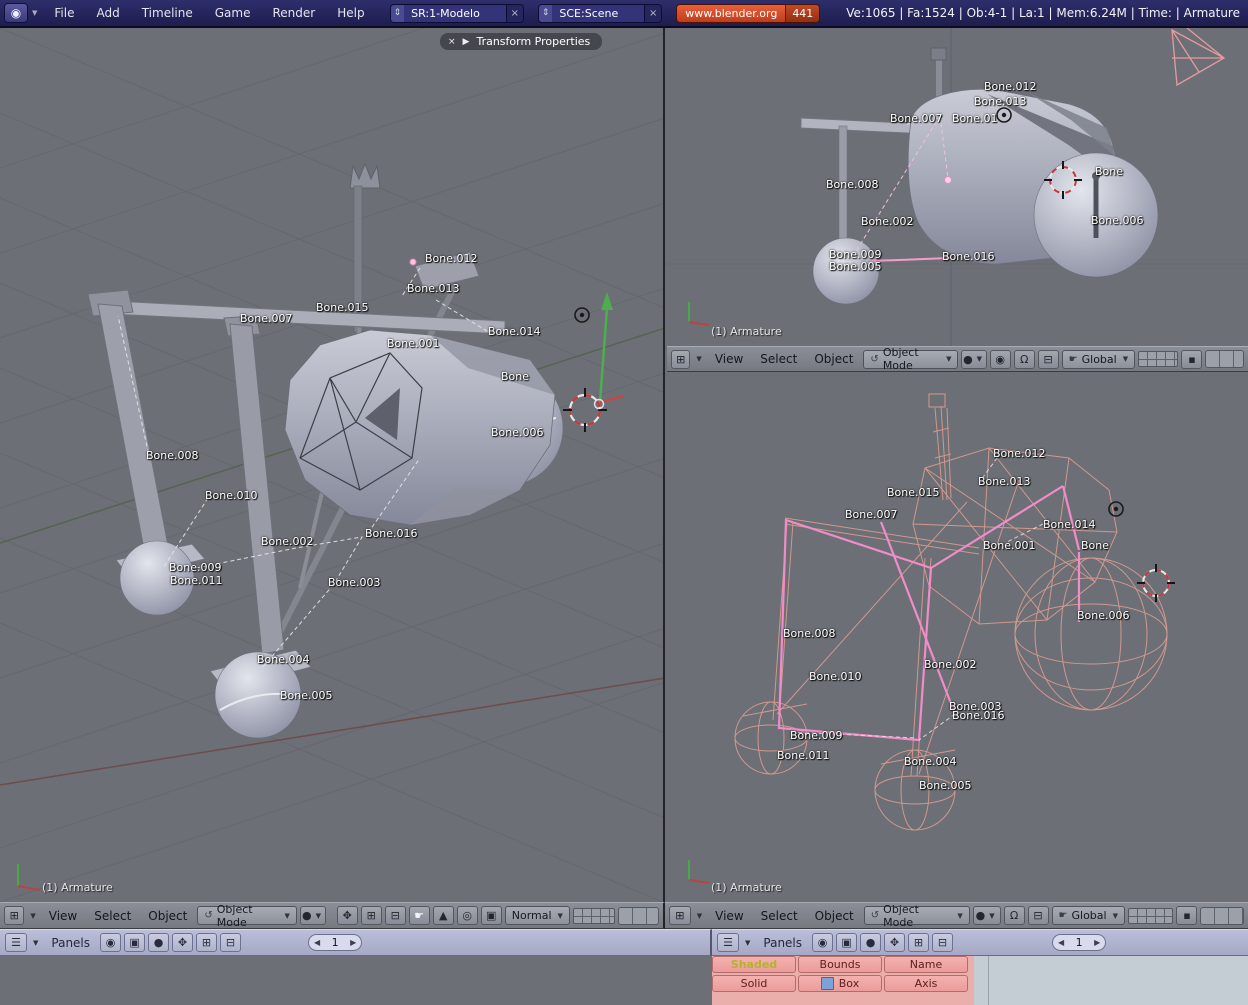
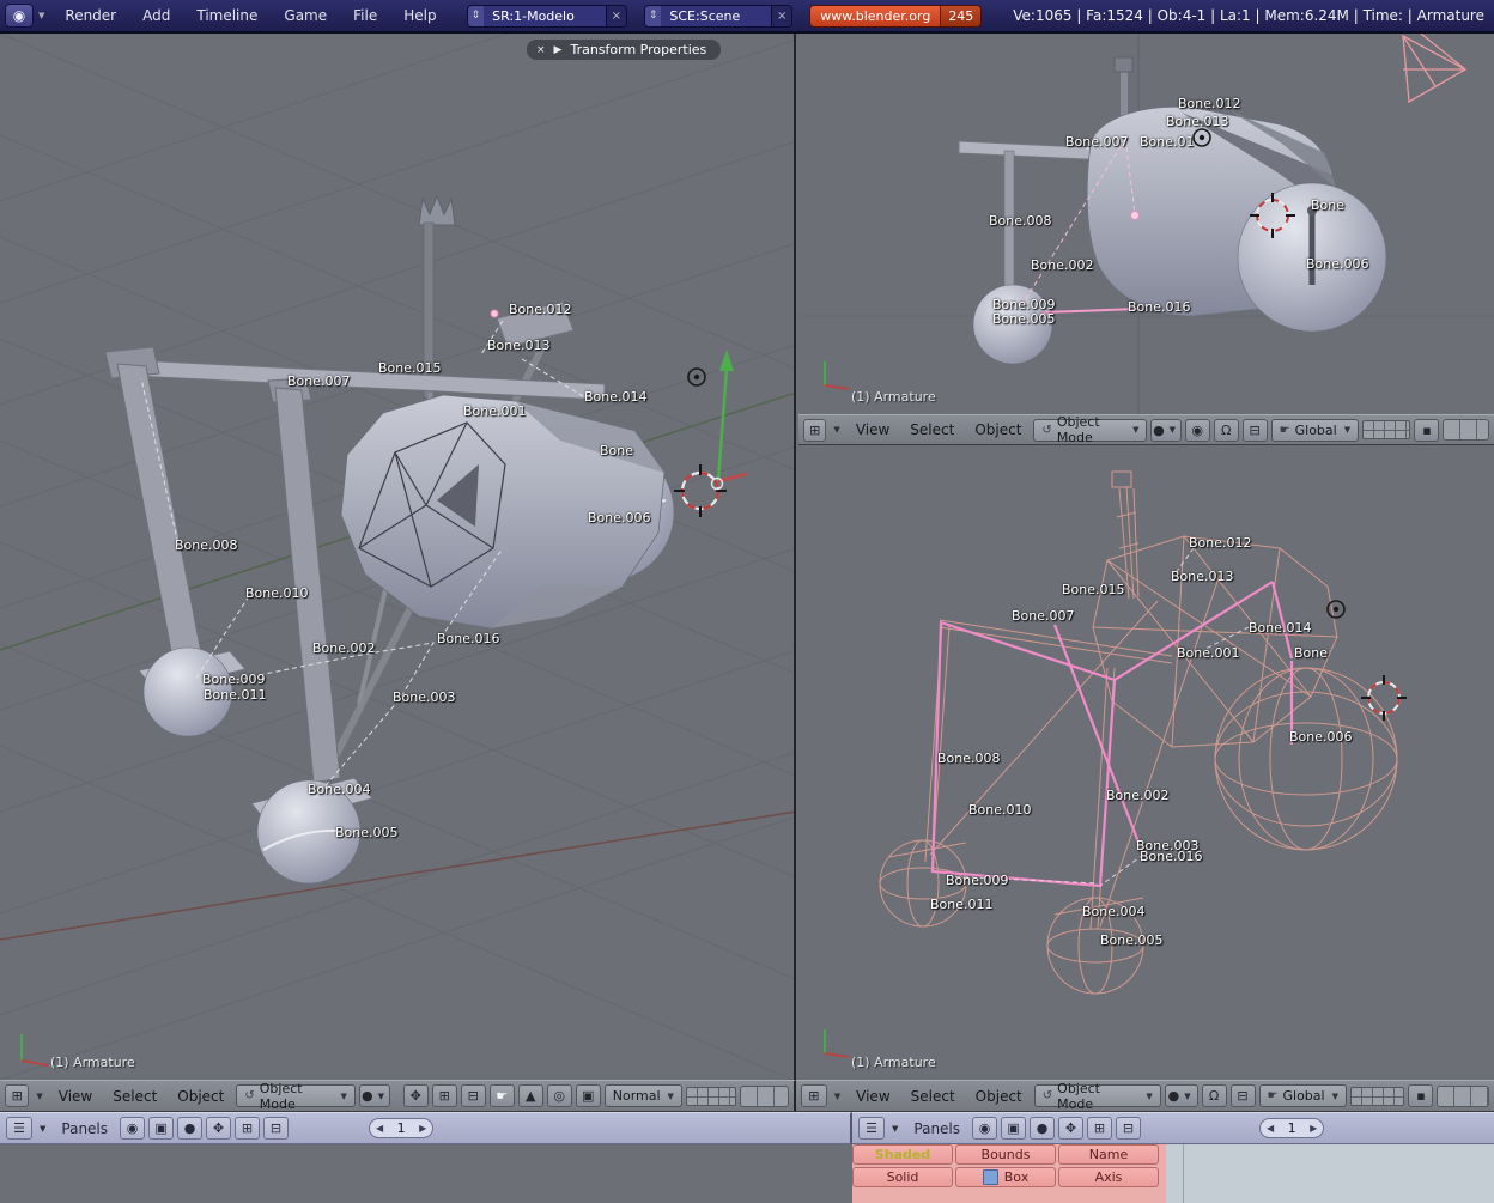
  ◉
  ▼
- File
+ Render
  Add
  Timeline
  Game
- Render
+ File
  Help
  ⇕
  SR:1-Modelo
  ×
  ⇕
  SCE:Scene
  ×
  www.blender.org
- 441
+ 245
  Ve:1065 | Fa:1524 | Ob:4-1 | La:1 | Mem:6.24M | Time: | Armature
  ×
  ▶
  Transform Properties
  Bone.012
  Bone.013
  Bone.007
  Bone.015
  Bone.014
  Bone.001
  Bone
  Bone.006
  Bone.008
  Bone.010
  Bone.002
  Bone.016
  Bone.009
  Bone.011
  Bone.003
  Bone.004
  Bone.005
  (1) Armature
  Bone.012
  Bone.013
  Bone.007
  Bone.01
  Bone.008
  Bone.002
  Bone.009
  Bone.005
  Bone.016
  Bone
  Bone.006
  (1) Armature
  ⊞
  ▼
  View
  Select
  Object
  ↺
  Object Mode
  ▼
  ●
  ▼
  ◉
  Ω
  ⊟
  ☛
  Global
  ▼
  ▪
  Bone.012
  Bone.013
  Bone.015
  Bone.007
  Bone.014
  Bone.001
  Bone
  Bone.006
  Bone.008
  Bone.010
  Bone.002
  Bone.003
  Bone.016
  Bone.009
  Bone.011
  Bone.004
  Bone.005
  (1) Armature
  ⊞
  ▼
  View
  Select
  Object
  ↺
  Object Mode
  ▼
  ●
  ▼
  ✥
  ⊞
  ⊟
  ☛
  ▲
  ◎
  ▣
  Normal
  ▼
  ⊞
  ▼
  View
  Select
  Object
  ↺
  Object Mode
  ▼
  ●
  ▼
  Ω
  ⊟
  ☛
  Global
  ▼
  ▪
  ☰
  ▼
  Panels
  ◉
  ▣
  ●
  ✥
  ⊞
  ⊟
  ◀
  1
  ▶
  ☰
  ▼
  Panels
  ◉
  ▣
  ●
  ✥
  ⊞
  ⊟
  ◀
  1
  ▶
  Shaded
  Solid
  Bounds
  Box
  Name
  Axis
